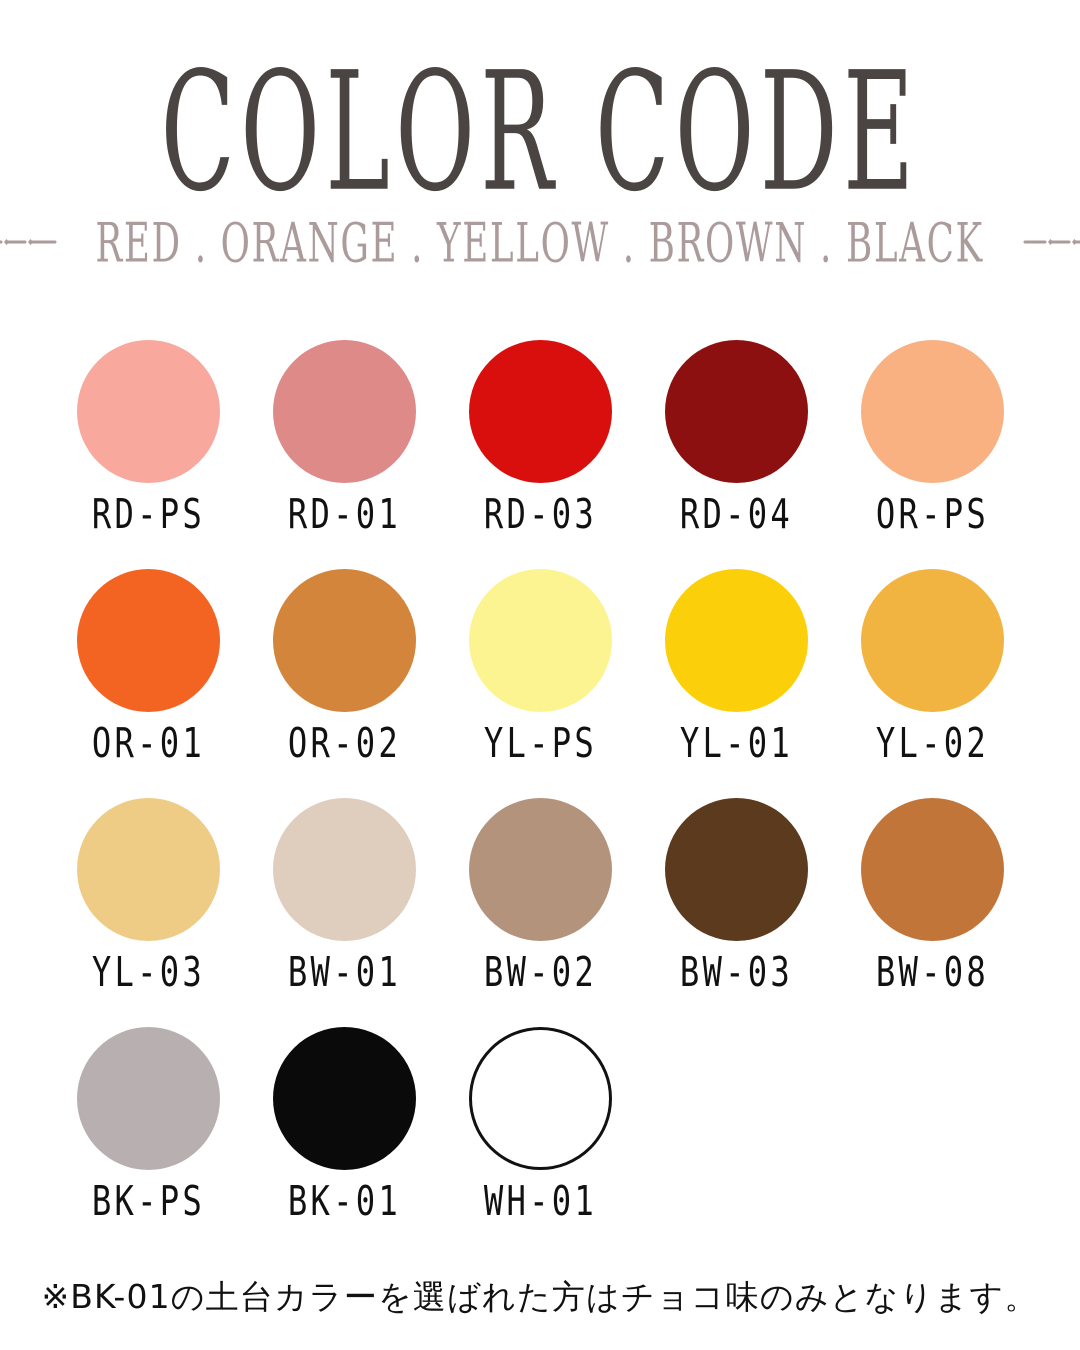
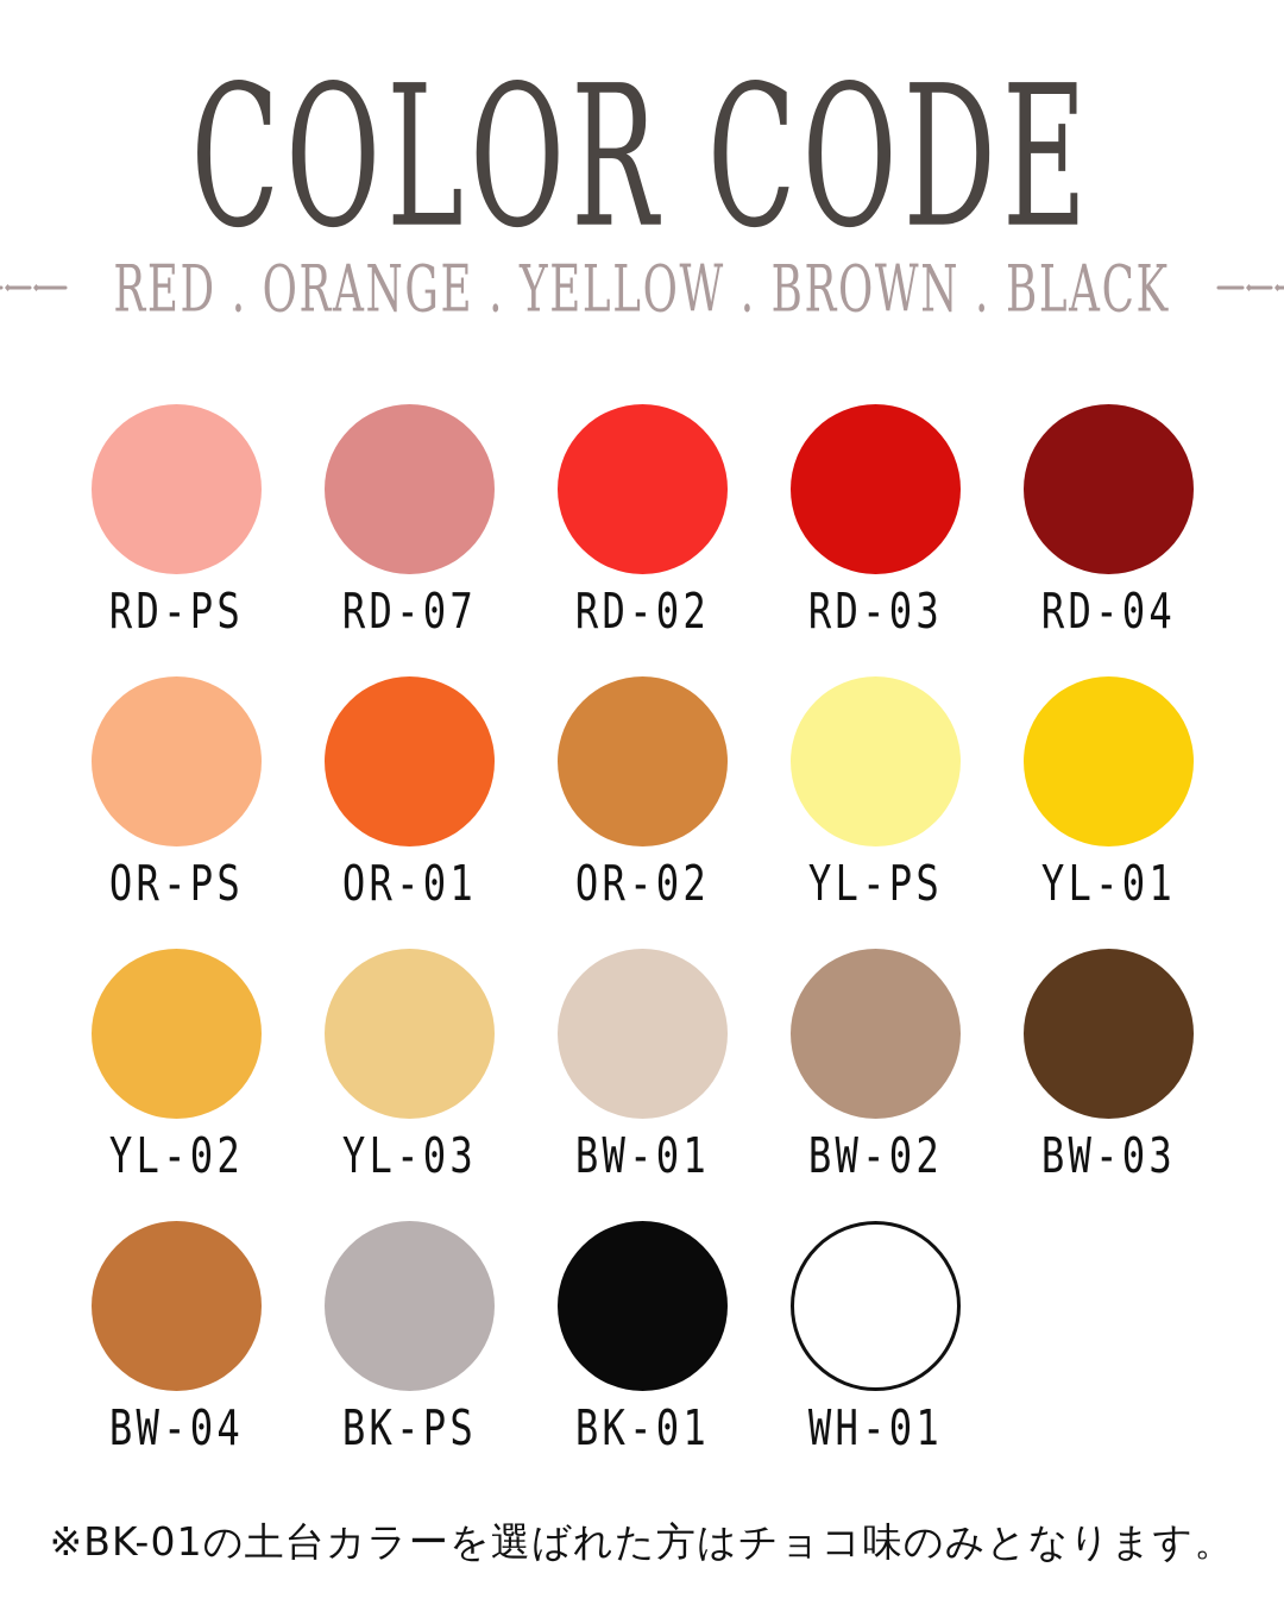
  COLOR CODE
  RED . ORANGE . YELLOW . BROWN . BLACK
  RD-PS
- RD-01
+ RD-07
+ RD-02
  RD-03
  RD-04
  OR-PS
  OR-01
  OR-02
  YL-PS
  YL-01
  YL-02
  YL-03
  BW-01
  BW-02
  BW-03
- BW-08
+ BW-04
  BK-PS
  BK-01
  WH-01
  ※BK-01の土台カラーを選ばれた方はチョコ味のみとなります。
